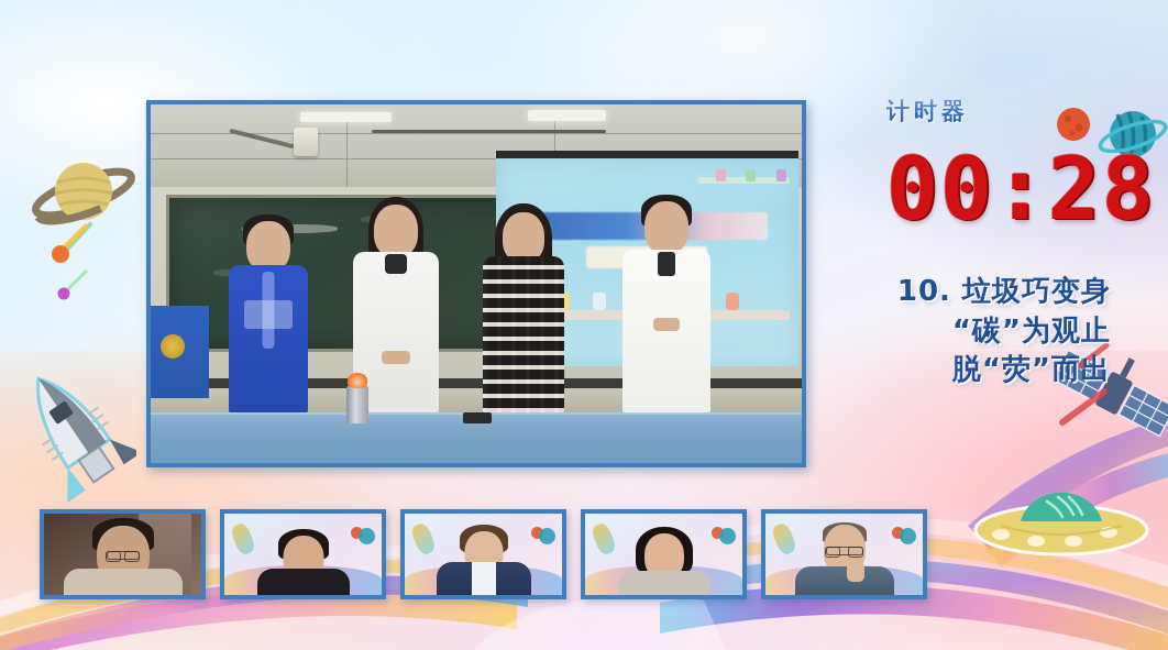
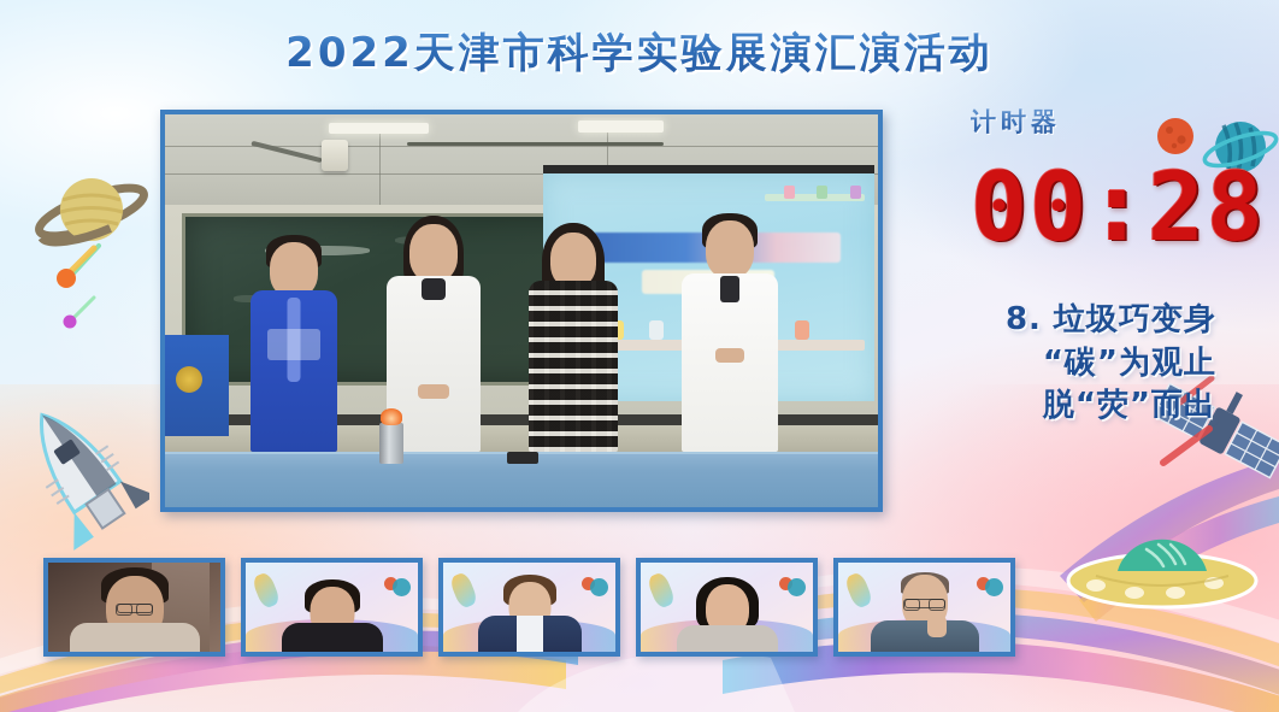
+ 2022天津市科学实验展演汇演活动
  计时器
  00:28
- 10. 垃圾巧变身
+ 8. 垃圾巧变身
  “碳”为观止
  脱“荧”而出
